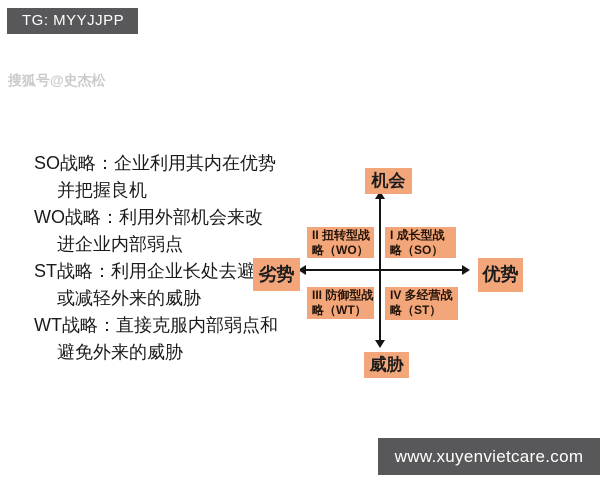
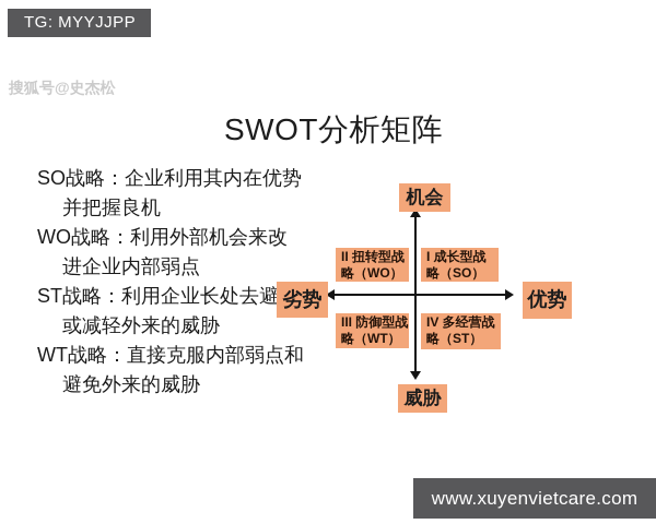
  TG: MYYJJPP
  搜狐号@史杰松
+ SWOT分析矩阵
  SO战略：企业利用其内在优势
  并把握良机
  WO战略：利用外部机会来改
  进企业内部弱点
  ST战略：利用企业长处去避
  或减轻外来的威胁
  WT战略：直接克服内部弱点和
  避免外来的威胁
  机会
  威胁
  劣势
  优势
  II 扭转型战
  略（WO）
  I 成长型战
  略（SO）
  III 防御型战
  略（WT）
  IV 多经营战
  略（ST）
  www.xuyenvietcare.com
